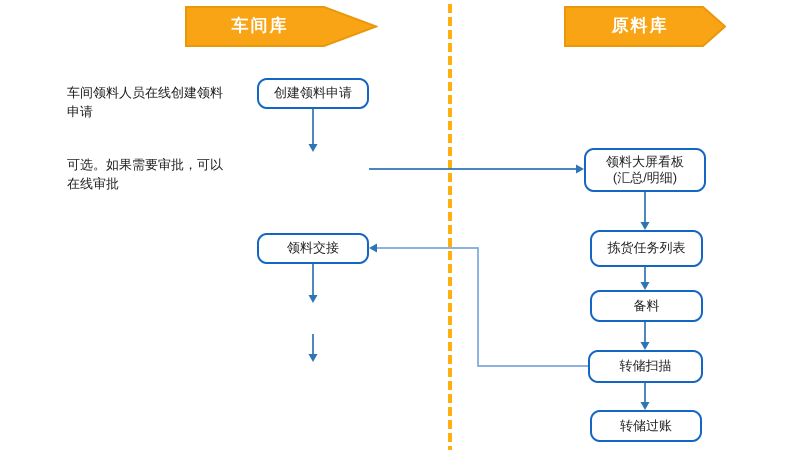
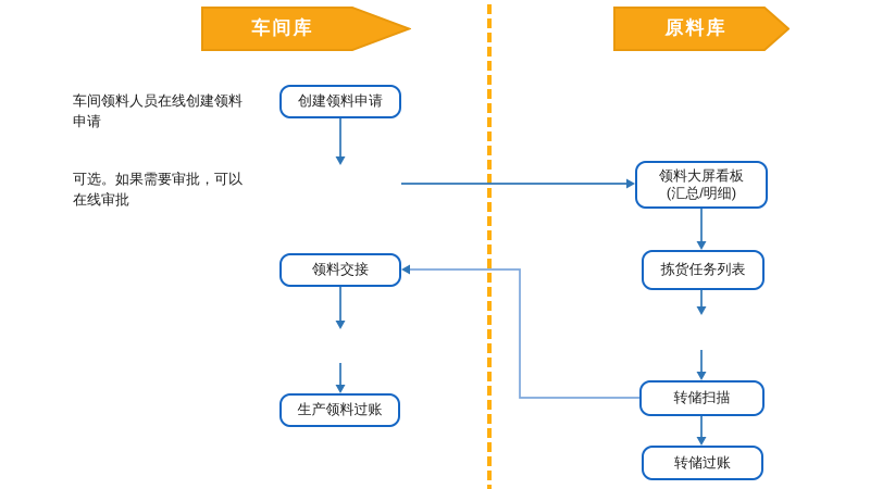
  车间库
  原料库
  车间领料人员在线创建领料申请
  可选。如果需要审批，可以在线审批
  创建领料申请
  领料交接
+ 生产领料过账
  领料大屏看板
  (汇总/明细)
  拣货任务列表
- 备料
  转储扫描
  转储过账
